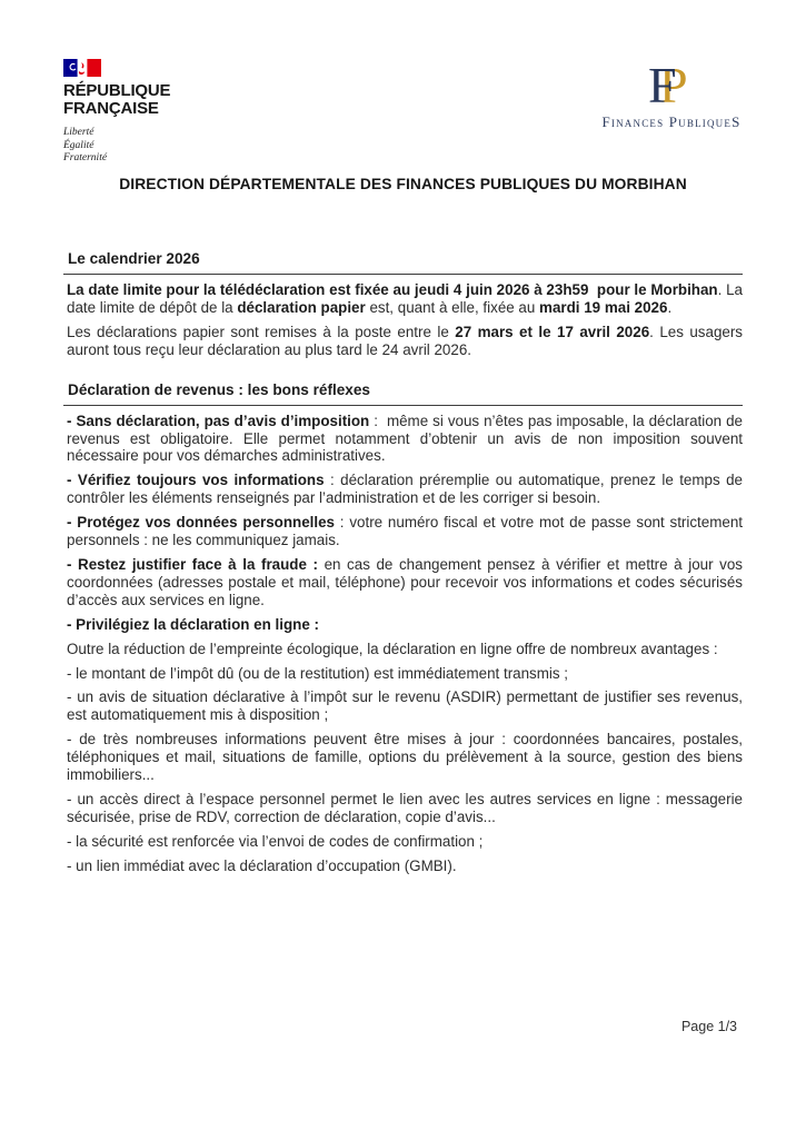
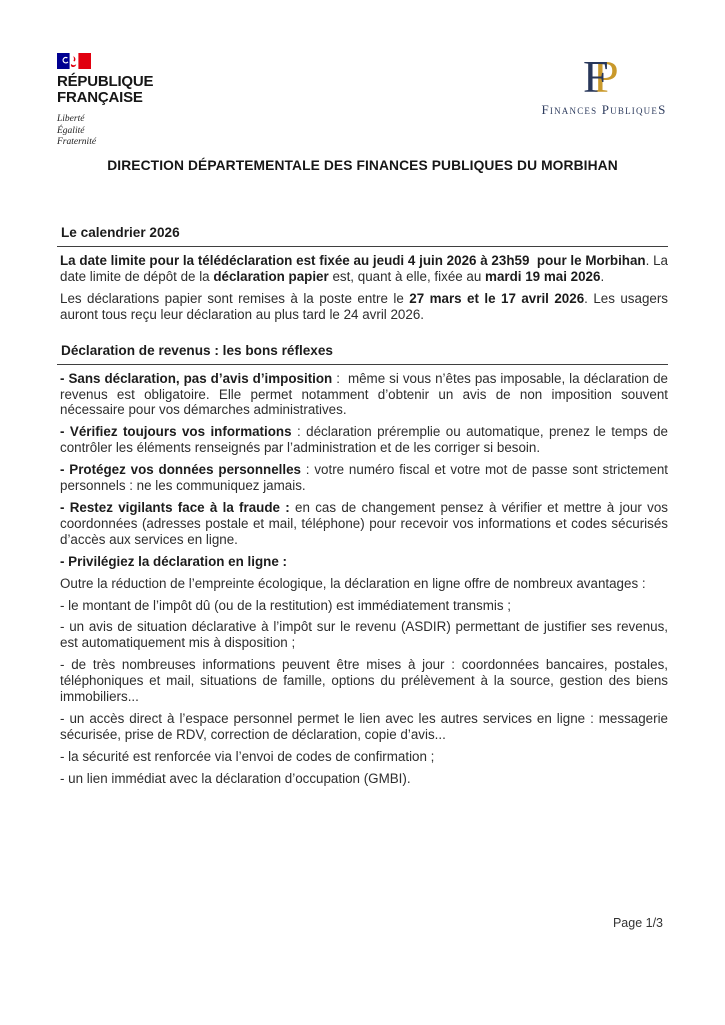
  RÉPUBLIQUE
  FRANÇAISE
  Liberté
  Égalité
  Fraternité
  P
  F
  Finances PubliqueS
  DIRECTION DÉPARTEMENTALE DES FINANCES PUBLIQUES DU MORBIHAN
  Le calendrier 2026
  La date limite pour la télédéclaration est fixée au jeudi 4 juin 2026 à 23h59 pour le Morbihan. La date limite de dépôt de la déclaration papier est, quant à elle, fixée au mardi 19 mai 2026.
  Les déclarations papier sont remises à la poste entre le 27 mars et le 17 avril 2026. Les usagers auront tous reçu leur déclaration au plus tard le 24 avril 2026.
  Déclaration de revenus : les bons réflexes
  - Sans déclaration, pas d’avis d’imposition : même si vous n’êtes pas imposable, la déclaration de revenus est obligatoire. Elle permet notamment d’obtenir un avis de non imposition souvent nécessaire pour vos démarches administratives.
  - Vérifiez toujours vos informations : déclaration préremplie ou automatique, prenez le temps de contrôler les éléments renseignés par l’administration et de les corriger si besoin.
  - Protégez vos données personnelles : votre numéro fiscal et votre mot de passe sont strictement personnels : ne les communiquez jamais.
- - Restez justifier face à la fraude : en cas de changement pensez à vérifier et mettre à jour vos coordonnées (adresses postale et mail, téléphone) pour recevoir vos informations et codes sécurisés d’accès aux services en ligne.
+ - Restez vigilants face à la fraude : en cas de changement pensez à vérifier et mettre à jour vos coordonnées (adresses postale et mail, téléphone) pour recevoir vos informations et codes sécurisés d’accès aux services en ligne.
  - Privilégiez la déclaration en ligne :
  Outre la réduction de l’empreinte écologique, la déclaration en ligne offre de nombreux avantages :
  - le montant de l’impôt dû (ou de la restitution) est immédiatement transmis ;
  - un avis de situation déclarative à l’impôt sur le revenu (ASDIR) permettant de justifier ses revenus, est automatiquement mis à disposition ;
  - de très nombreuses informations peuvent être mises à jour : coordonnées bancaires, postales, téléphoniques et mail, situations de famille, options du prélèvement à la source, gestion des biens immobiliers...
  - un accès direct à l’espace personnel permet le lien avec les autres services en ligne : messagerie sécurisée, prise de RDV, correction de déclaration, copie d’avis...
  - la sécurité est renforcée via l’envoi de codes de confirmation ;
  - un lien immédiat avec la déclaration d’occupation (GMBI).
  Page 1/3
